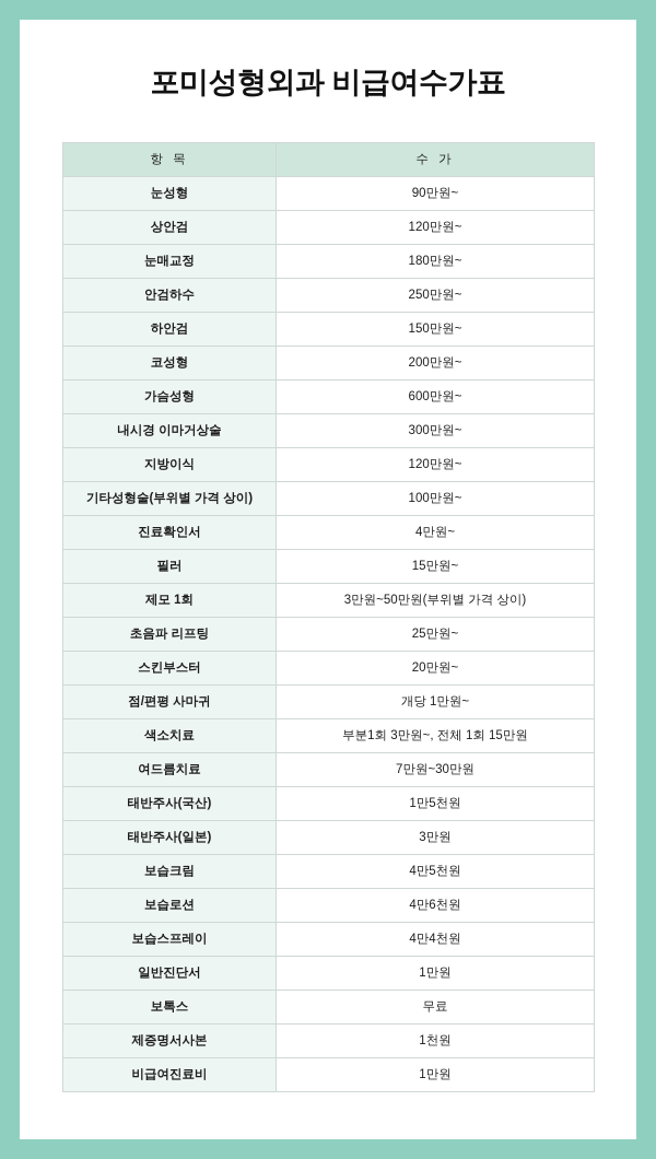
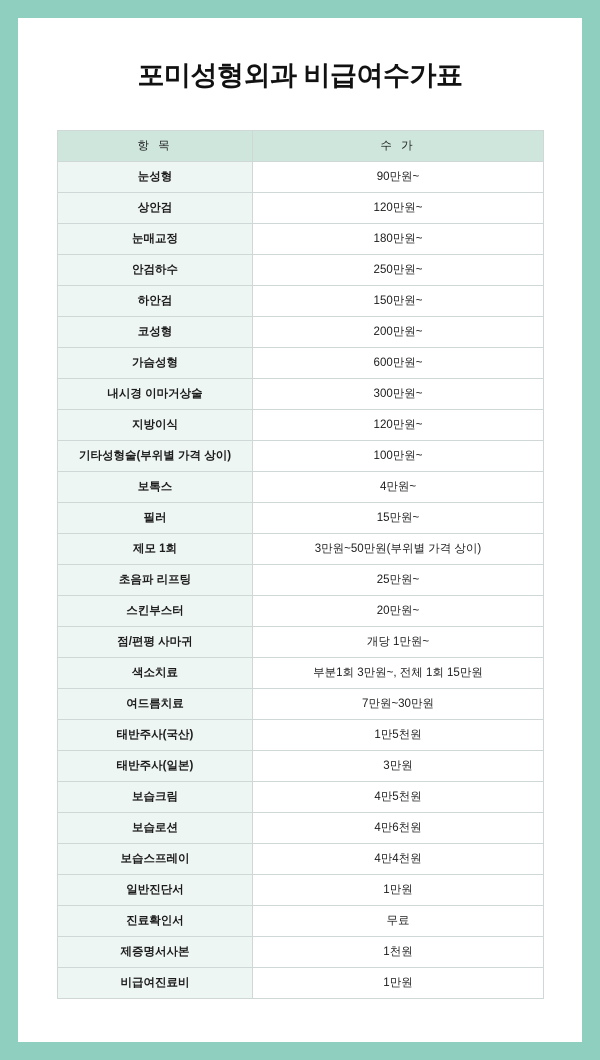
  포미성형외과 비급여수가표
  항 목	수 가
  눈성형	90만원~
  상안검	120만원~
  눈매교정	180만원~
  안검하수	250만원~
  하안검	150만원~
  코성형	200만원~
  가슴성형	600만원~
  내시경 이마거상술	300만원~
  지방이식	120만원~
  기타성형술(부위별 가격 상이)	100만원~
- 진료확인서	4만원~
+ 보톡스	4만원~
  필러	15만원~
  제모 1회	3만원~50만원(부위별 가격 상이)
  초음파 리프팅	25만원~
  스킨부스터	20만원~
  점/편평 사마귀	개당 1만원~
  색소치료	부분1회 3만원~, 전체 1회 15만원
  여드름치료	7만원~30만원
  태반주사(국산)	1만5천원
  태반주사(일본)	3만원
  보습크림	4만5천원
  보습로션	4만6천원
  보습스프레이	4만4천원
  일반진단서	1만원
- 보톡스	무료
+ 진료확인서	무료
  제증명서사본	1천원
  비급여진료비	1만원
